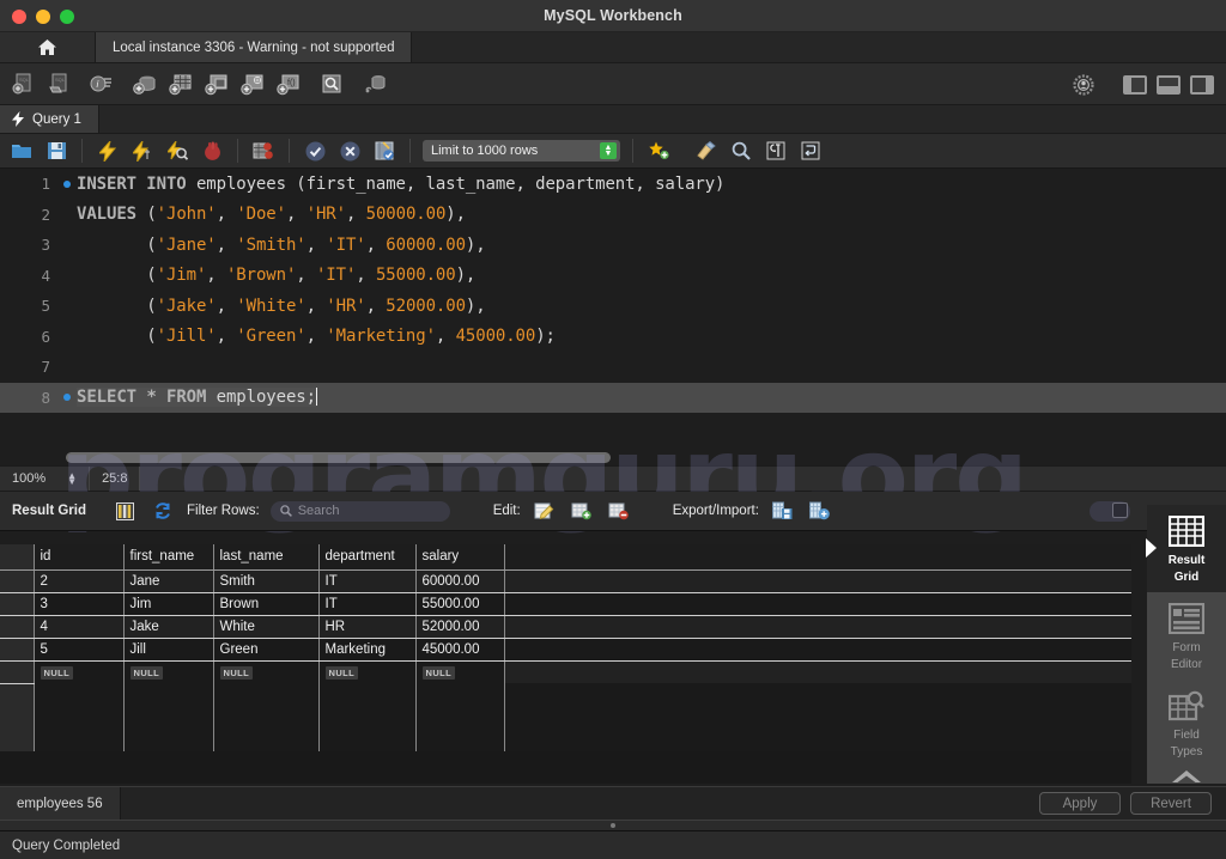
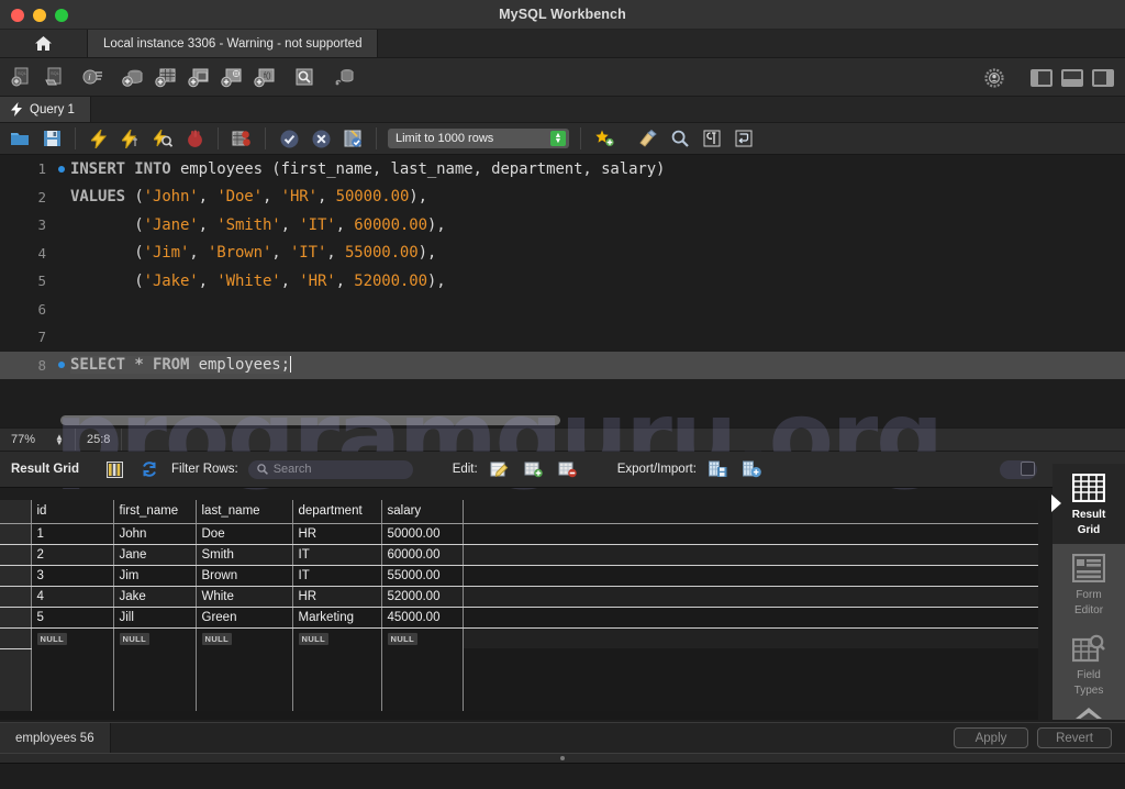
  MySQL Workbench
  Local instance 3306 - Warning - not supported
  i
  Query 1
  Limit to 1000 rows
  1
  INSERT INTO employees (first_name, last_name, department, salary)
  2
  VALUES ('John', 'Doe', 'HR', 50000.00),
  3
  ('Jane', 'Smith', 'IT', 60000.00),
  4
  ('Jim', 'Brown', 'IT', 55000.00),
  5
  ('Jake', 'White', 'HR', 52000.00),
  6
- ('Jill', 'Green', 'Marketing', 45000.00);
  7
  8
  SELECT * FROM employees;
- 100%
+ 77%
  ▲
  ▼
  25:8
  programguru.org
  Result Grid
  Filter Rows:
  Search
  Edit:
  Export/Import:
  	id	first_name	last_name	department	salary
+ 	1	John	Doe	HR	50000.00
  	2	Jane	Smith	IT	60000.00
  	3	Jim	Brown	IT	55000.00
  	4	Jake	White	HR	52000.00
  	5	Jill	Green	Marketing	45000.00
  	NULL	NULL	NULL	NULL	NULL
  Result
  Grid
  Form
  Editor
  Field
  Types
  employees 56
  Apply
  Revert
- Query Completed
